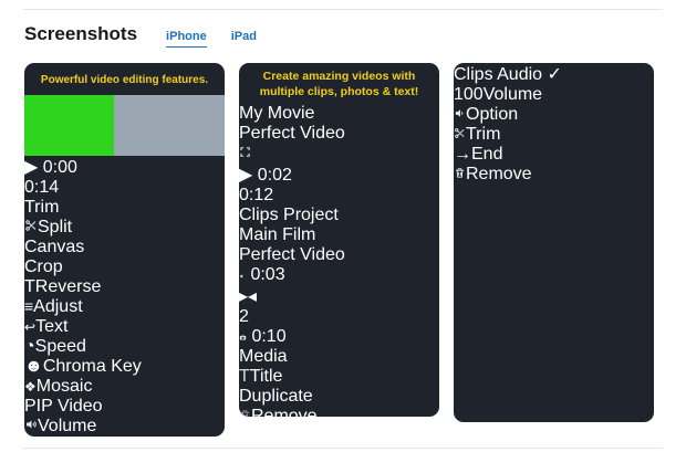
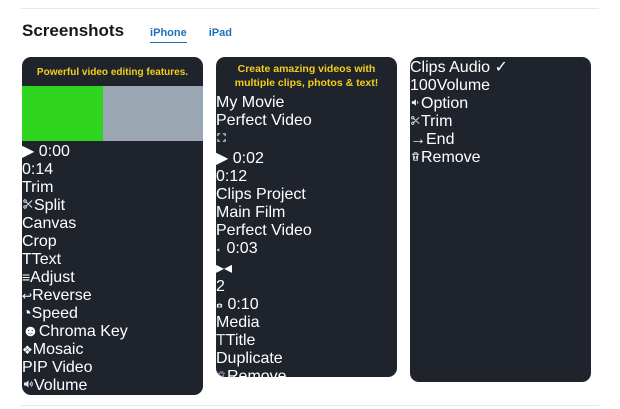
  Screenshots
  iPhone
  iPad
  Powerful video editing features.
  ▶ 0:00 0:14
  Trim
  Split
  Canvas
  Crop
- TReverse
+ TText
  ≡Adjust
- ↩Text
+ ↩Reverse
  ◔Speed
  ☻Chroma Key
  ❖Mosaic
  PIP Video
  Volume
  Create amazing videos with multiple clips, photos & text!
  My Movie
  Perfect Video
  ▶ 0:02 0:12
  Clips Project
  Main Film
  Perfect Video
  0:03
  ▸◂
  2
  0:10
  Media
  TTitle
  Duplicate
  Remove
  Clips Audio ✓
  100Volume
  Option
  Trim
  →End
  Remove
